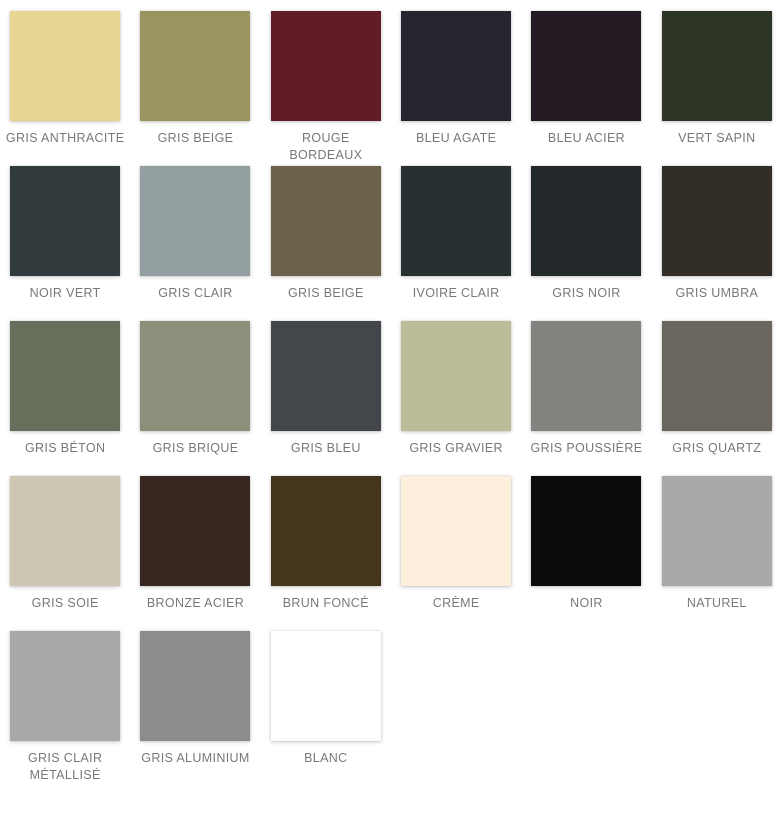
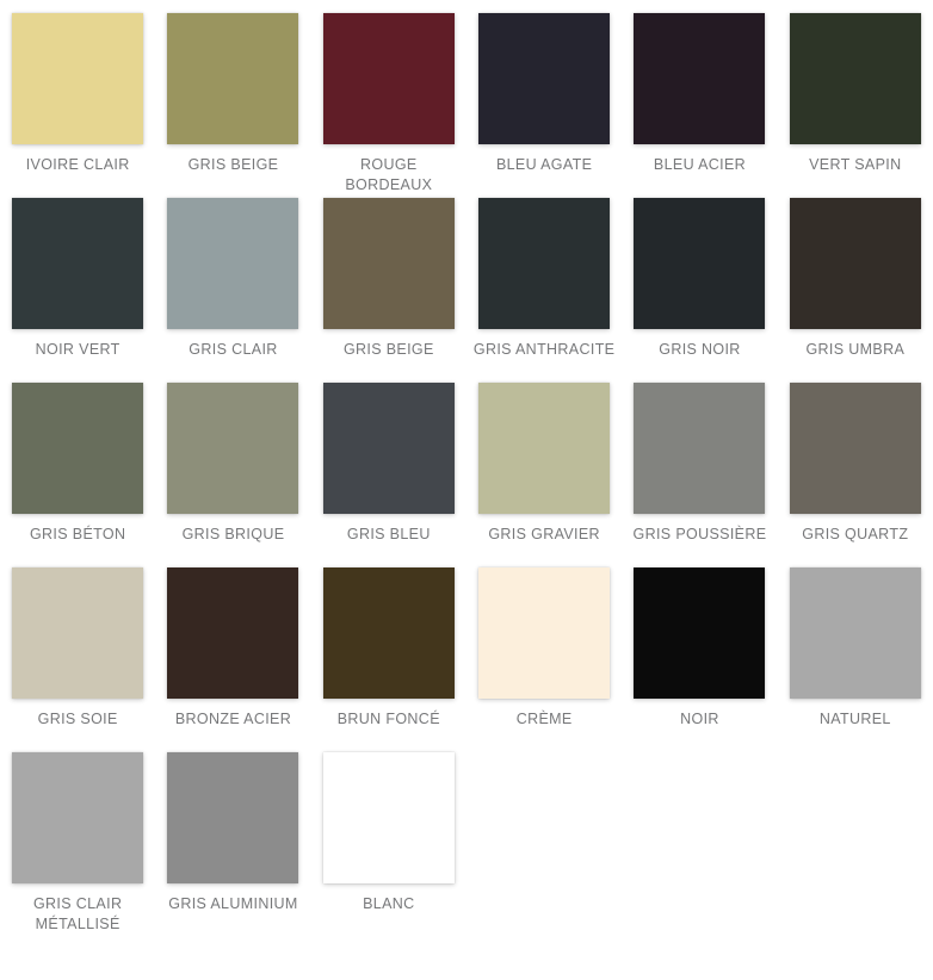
- GRIS ANTHRACITE
+ IVOIRE CLAIR
  GRIS BEIGE
  ROUGE BORDEAUX
  BLEU AGATE
  BLEU ACIER
  VERT SAPIN
  NOIR VERT
  GRIS CLAIR
  GRIS BEIGE
- IVOIRE CLAIR
+ GRIS ANTHRACITE
  GRIS NOIR
  GRIS UMBRA
  GRIS BÉTON
  GRIS BRIQUE
  GRIS BLEU
  GRIS GRAVIER
  GRIS POUSSIÈRE
  GRIS QUARTZ
  GRIS SOIE
  BRONZE ACIER
  BRUN FONCÉ
  CRÈME
  NOIR
  NATUREL
  GRIS CLAIR MÉTALLISÉ
  GRIS ALUMINIUM
  BLANC
